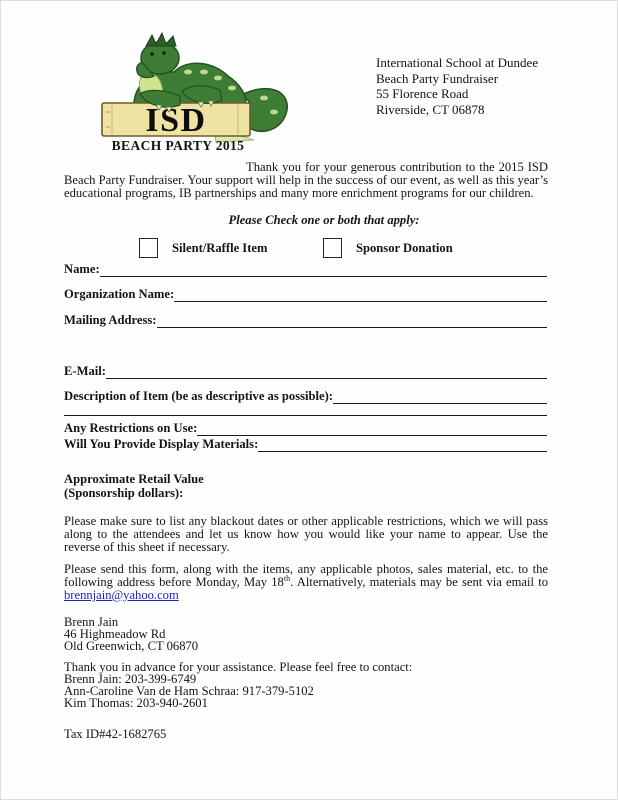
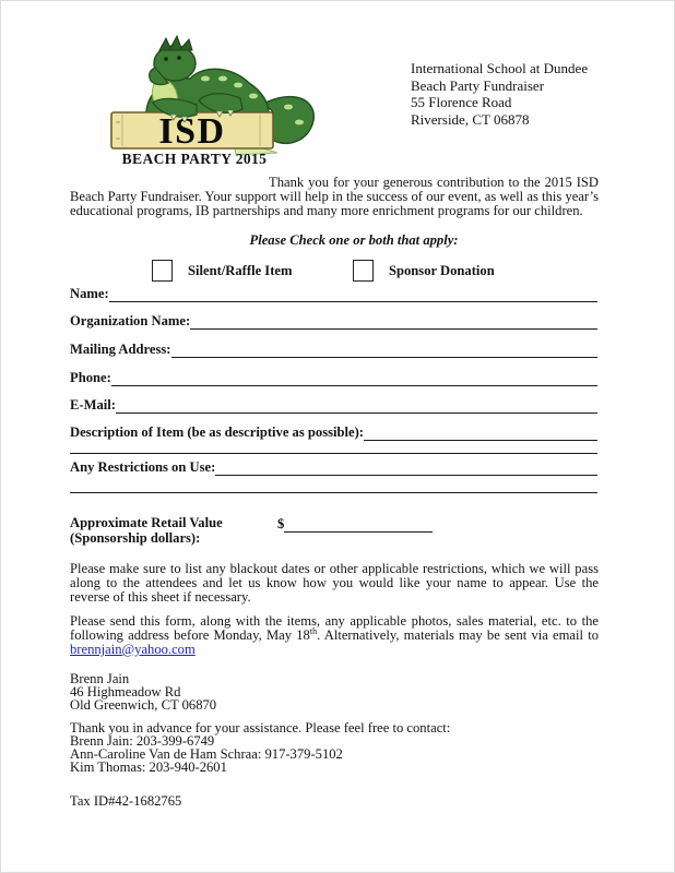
  ISD
  BEACH PARTY 2015
  International School at Dundee
  Beach Party Fundraiser
  55 Florence Road
  Riverside, CT 06878
  Thank you for your generous contribution to the 2015 ISD Beach Party Fundraiser. Your support will help in the success of our event, as well as this year’s educational programs, IB partnerships and many more enrichment programs for our children.
  Please Check one or both that apply:
  Silent/Raffle Item
  Sponsor Donation
  Name:
  Organization Name:
  Mailing Address:
+ Phone:
  E-Mail:
  Description of Item (be as descriptive as possible):
  Any Restrictions on Use:
- Will You Provide Display Materials:
  Approximate Retail Value
  (Sponsorship dollars):
+ $
  Please make sure to list any blackout dates or other applicable restrictions, which we will pass along to the attendees and let us know how you would like your name to appear. Use the reverse of this sheet if necessary.
  Please send this form, along with the items, any applicable photos, sales material, etc. to the following address before Monday, May 18th. Alternatively, materials may be sent via email to brennjain@yahoo.com
  Brenn Jain
  46 Highmeadow Rd
  Old Greenwich, CT 06870
  Thank you in advance for your assistance. Please feel free to contact:
  Brenn Jain: 203-399-6749
  Ann-Caroline Van de Ham Schraa: 917-379-5102
  Kim Thomas: 203-940-2601
  Tax ID#42-1682765
